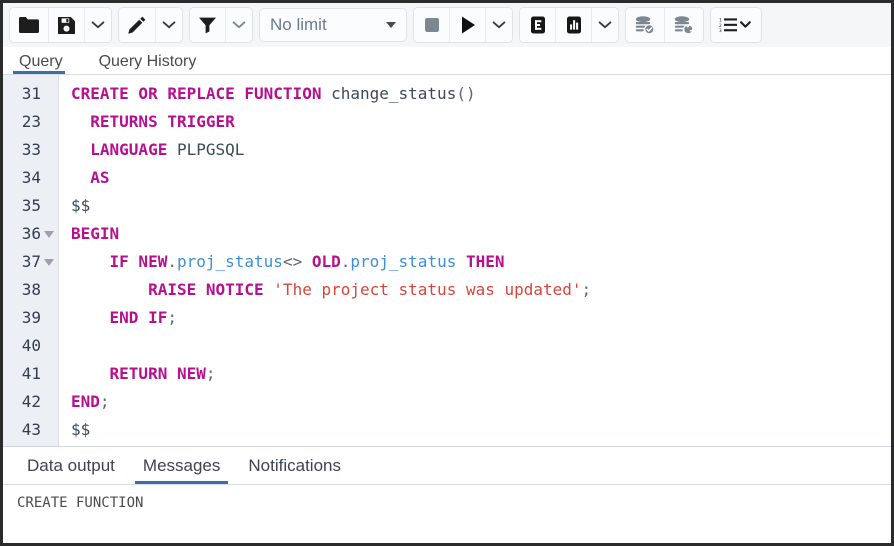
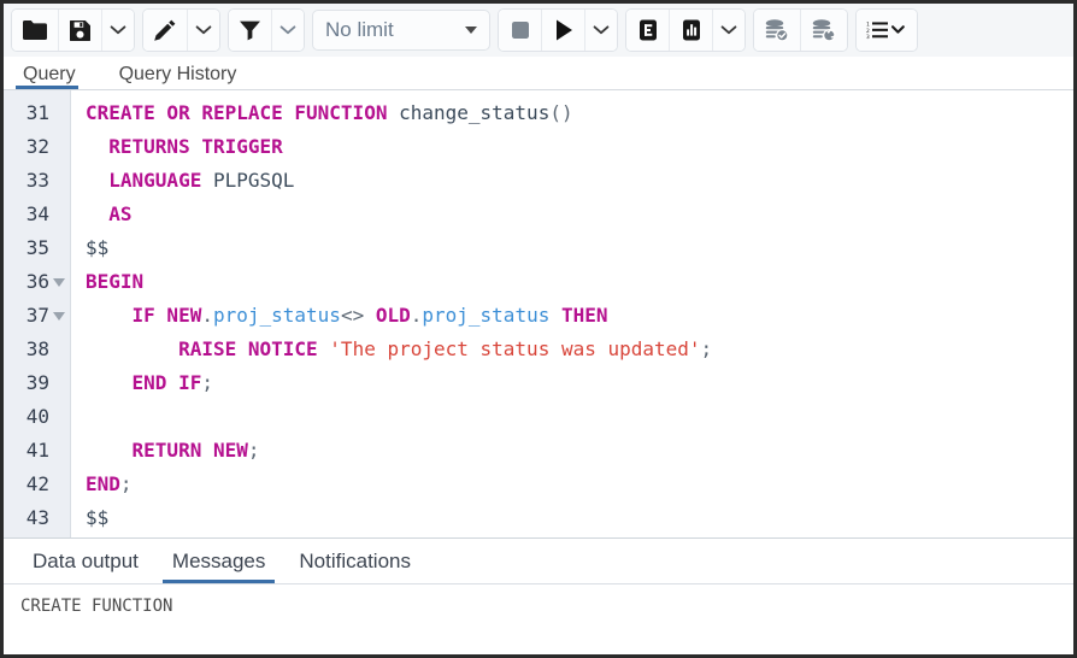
  No limit
  Query
  Query History
  31
- 23
+ 32
  33
  34
  35
  36
  37
  38
  39
  40
  41
  42
  43
  CREATE OR REPLACE FUNCTION change_status()
  RETURNS TRIGGER
  LANGUAGE PLPGSQL
  AS
  $$
  BEGIN
  IF NEW.proj_status<> OLD.proj_status THEN
  RAISE NOTICE 'The project status was updated';
  END IF;
  RETURN NEW;
  END;
  $$
  Data output
  Messages
  Notifications
  CREATE FUNCTION
